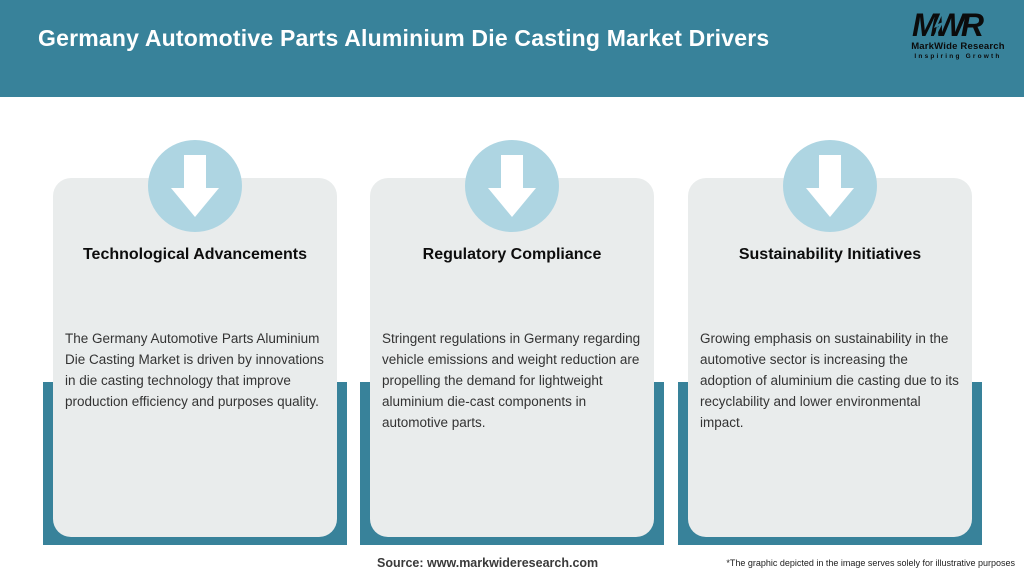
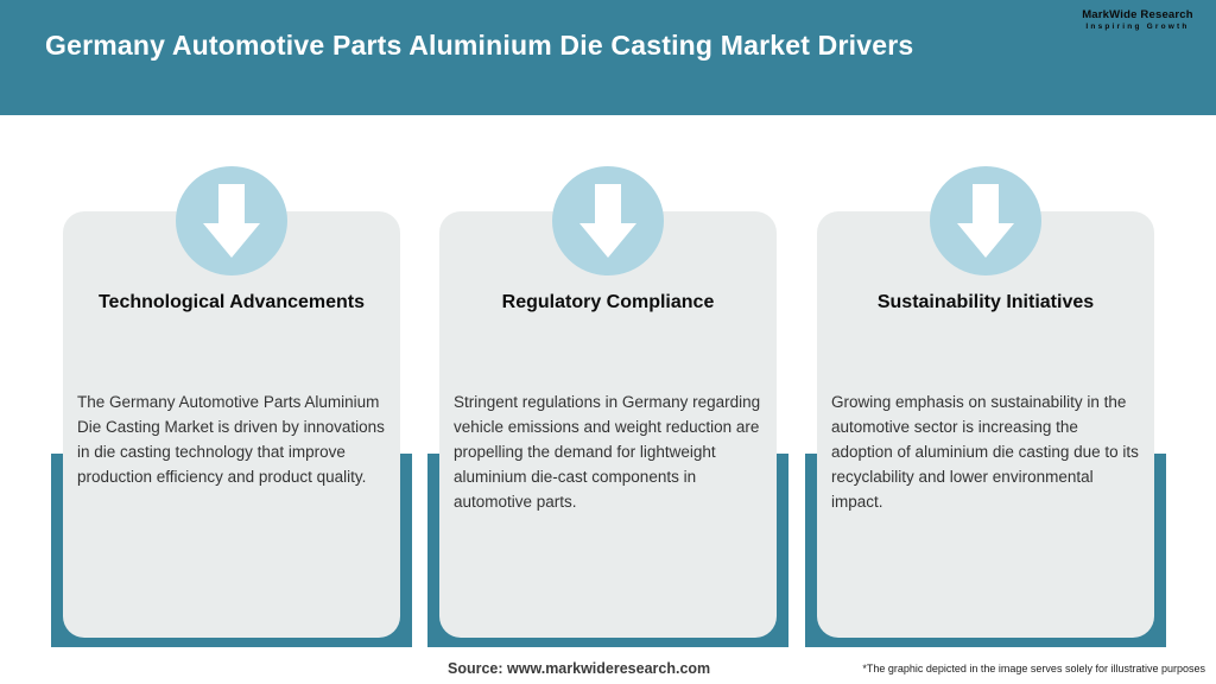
  Germany Automotive Parts Aluminium Die Casting Market Drivers
- MWR
  MarkWide Research
  Technological Advancements
- The Germany Automotive Parts Aluminium Die Casting Market is driven by innovations in die casting technology that improve production efficiency and purposes quality.
+ The Germany Automotive Parts Aluminium Die Casting Market is driven by innovations in die casting technology that improve production efficiency and product quality.
  Regulatory Compliance
  Stringent regulations in Germany regarding vehicle emissions and weight reduction are propelling the demand for lightweight aluminium die-cast components in automotive parts.
  Sustainability Initiatives
  Growing emphasis on sustainability in the automotive sector is increasing the adoption of aluminium die casting due to its recyclability and lower environmental impact.
  Source: www.markwideresearch.com
  *The graphic depicted in the image serves solely for illustrative purposes
